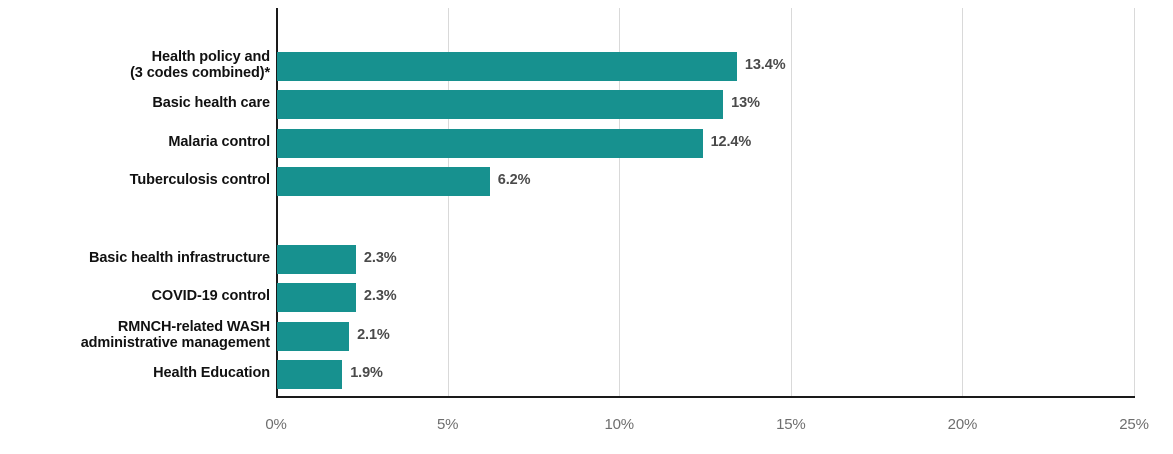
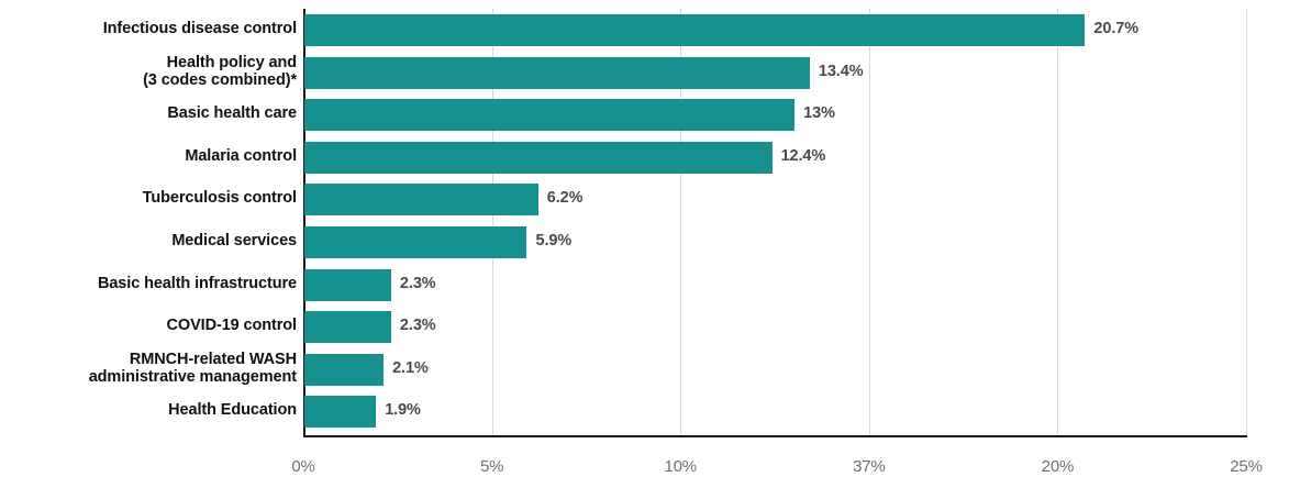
+ Infectious disease control
+ 20.7%
  Health policy and
  (3 codes combined)*
  13.4%
  Basic health care
  13%
  Malaria control
  12.4%
  Tuberculosis control
  6.2%
+ Medical services
+ 5.9%
  Basic health infrastructure
  2.3%
  COVID-19 control
  2.3%
  RMNCH-related WASH
  administrative management
  2.1%
  Health Education
  1.9%
  0%
  5%
  10%
- 15%
+ 37%
  20%
  25%
